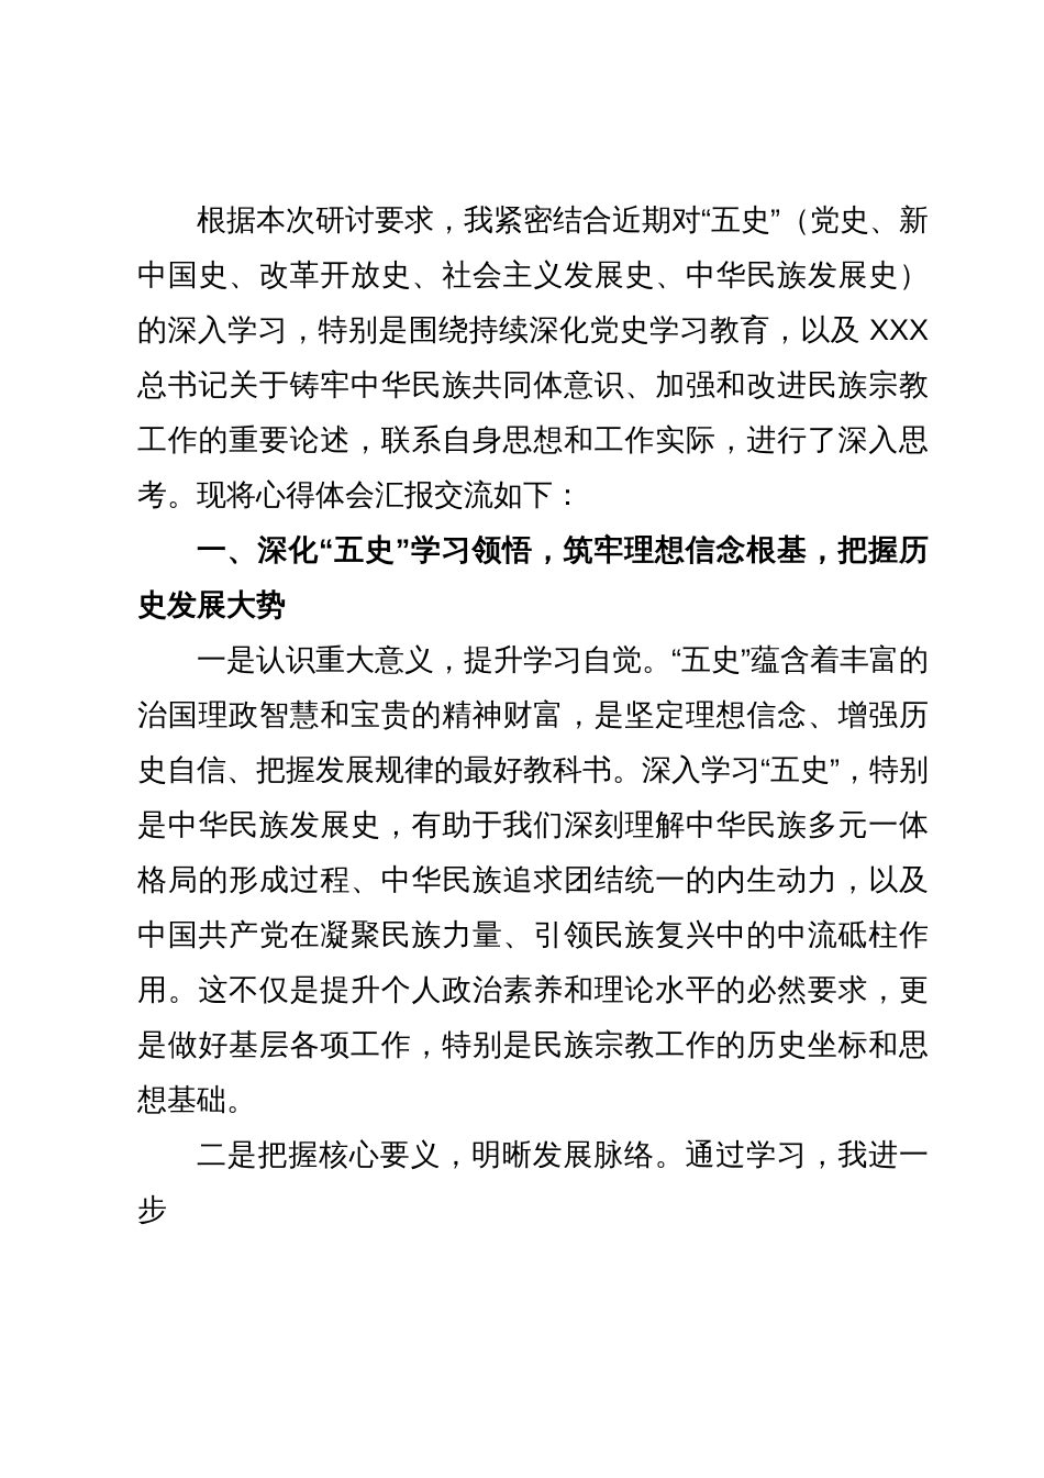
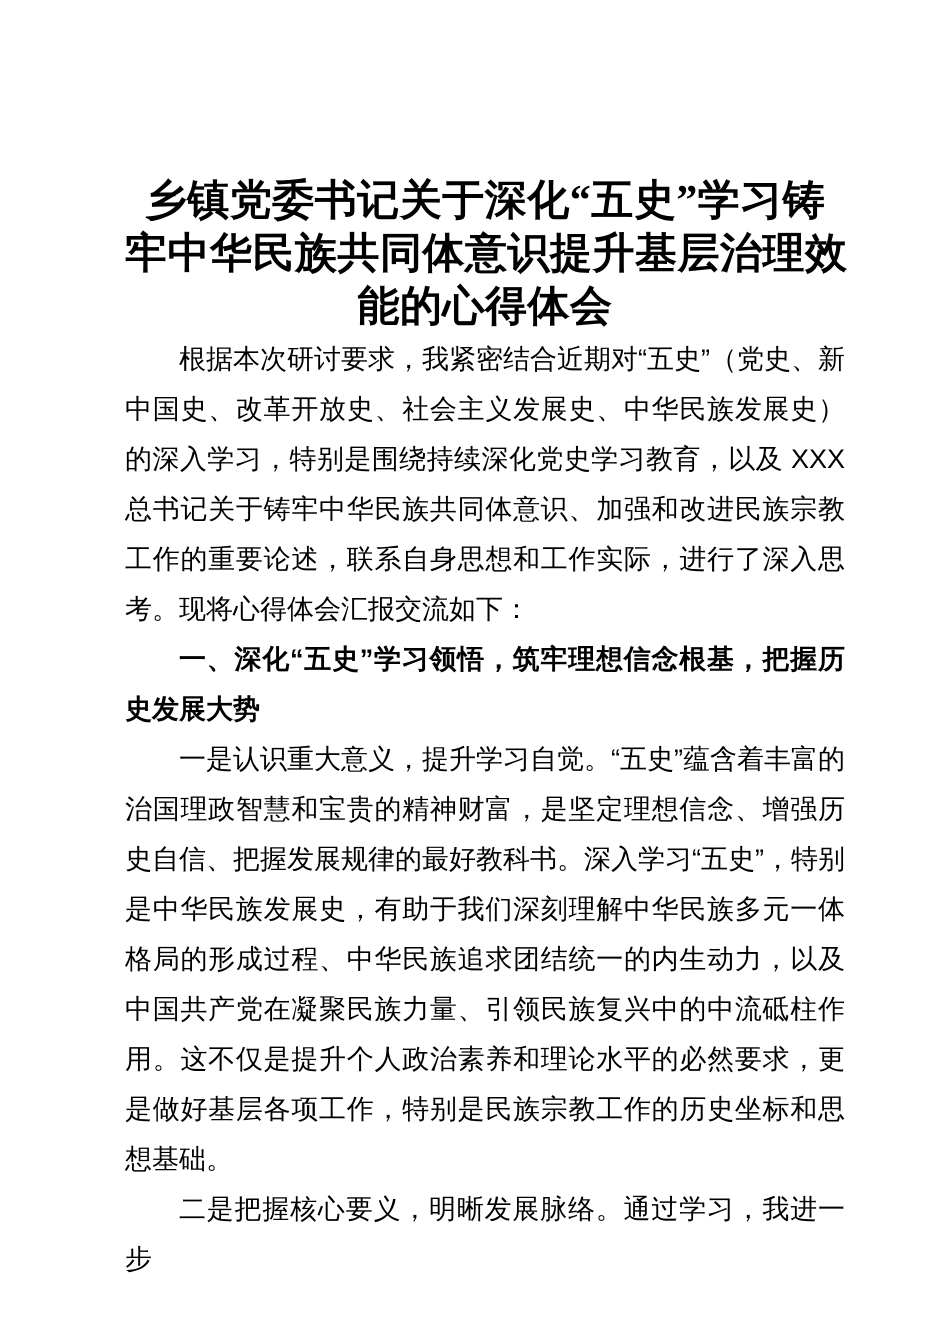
+ 乡镇党委书记关于深化“五史”学习铸
+ 牢中华民族共同体意识提升基层治理效
+ 能的心得体会
  根据本次研讨要求，我紧密结合近期对“五史”（党史、新中国史、改革开放史、社会主义发展史、中华民族发展史）的深入学习，特别是围绕持续深化党史学习教育，以及 XXX 总书记关于铸牢中华民族共同体意识、加强和改进民族宗教工作的重要论述，联系自身思想和工作实际，进行了深入思考。现将心得体会汇报交流如下：
  一、深化“五史”学习领悟，筑牢理想信念根基，把握历史发展大势
  一是认识重大意义，提升学习自觉。“五史”蕴含着丰富的治国理政智慧和宝贵的精神财富，是坚定理想信念、增强历史自信、把握发展规律的最好教科书。深入学习“五史”，特别是中华民族发展史，有助于我们深刻理解中华民族多元一体格局的形成过程、中华民族追求团结统一的内生动力，以及中国共产党在凝聚民族力量、引领民族复兴中的中流砥柱作用。这不仅是提升个人政治素养和理论水平的必然要求，更是做好基层各项工作，特别是民族宗教工作的历史坐标和思想基础。
  二是把握核心要义，明晰发展脉络。通过学习，我进一步
